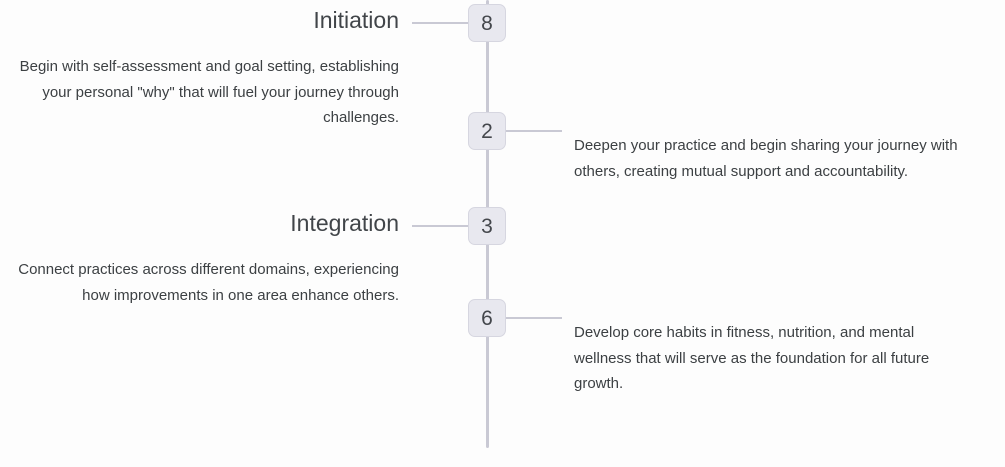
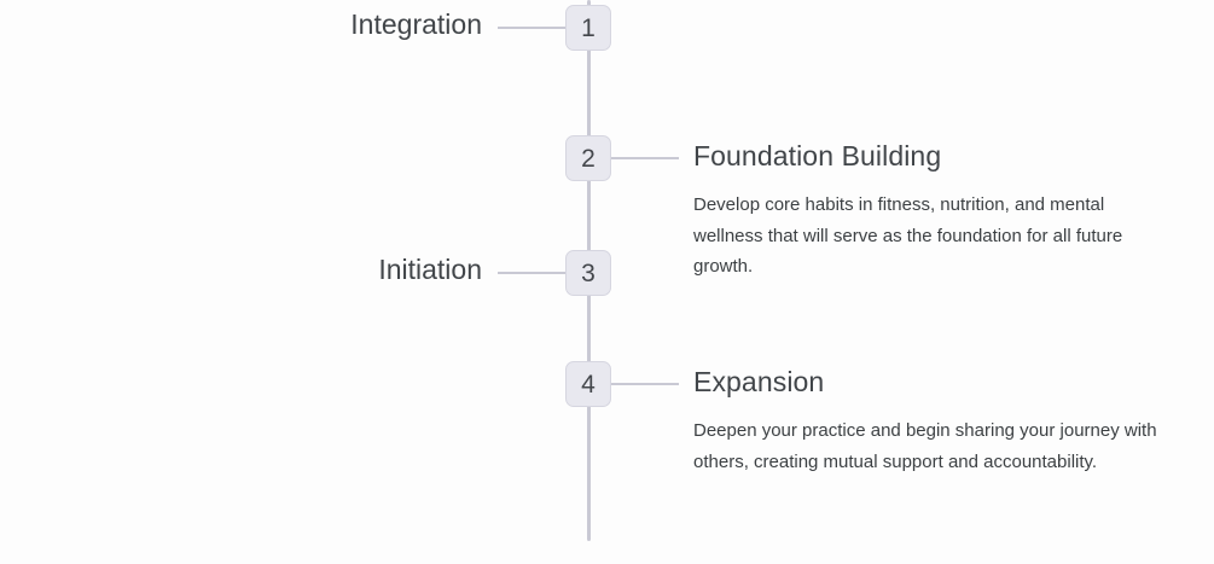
- 8
+ 1
- Initiation
+ Integration
- Begin with self-assessment and goal setting, establishing your personal "why" that will fuel your journey through challenges.
  2
+ Foundation Building
- Deepen your practice and begin sharing your journey with others, creating mutual support and accountability.
+ Develop core habits in fitness, nutrition, and mental wellness that will serve as the foundation for all future growth.
  3
- Integration
+ Initiation
- Connect practices across different domains, experiencing how improvements in one area enhance others.
- 6
+ 4
+ Expansion
- Develop core habits in fitness, nutrition, and mental wellness that will serve as the foundation for all future growth.
+ Deepen your practice and begin sharing your journey with others, creating mutual support and accountability.
